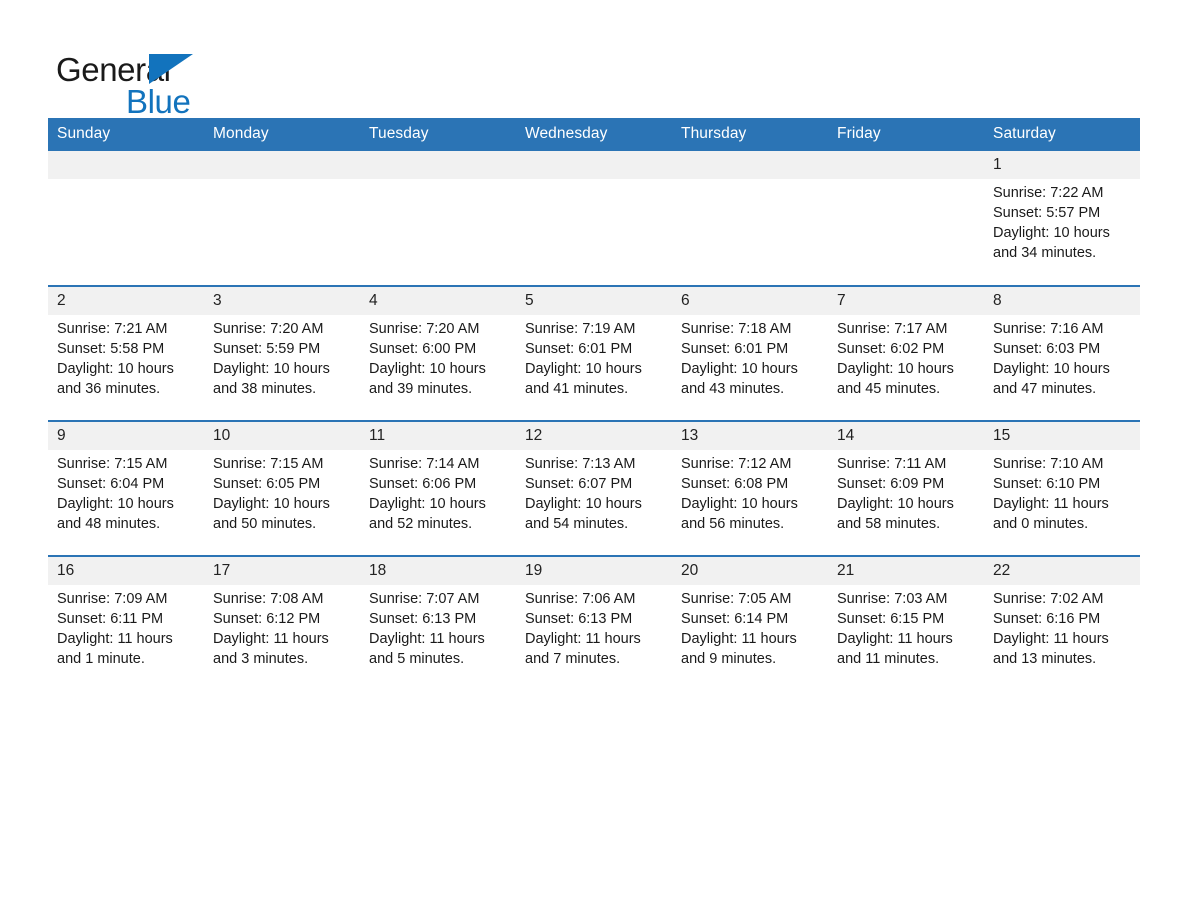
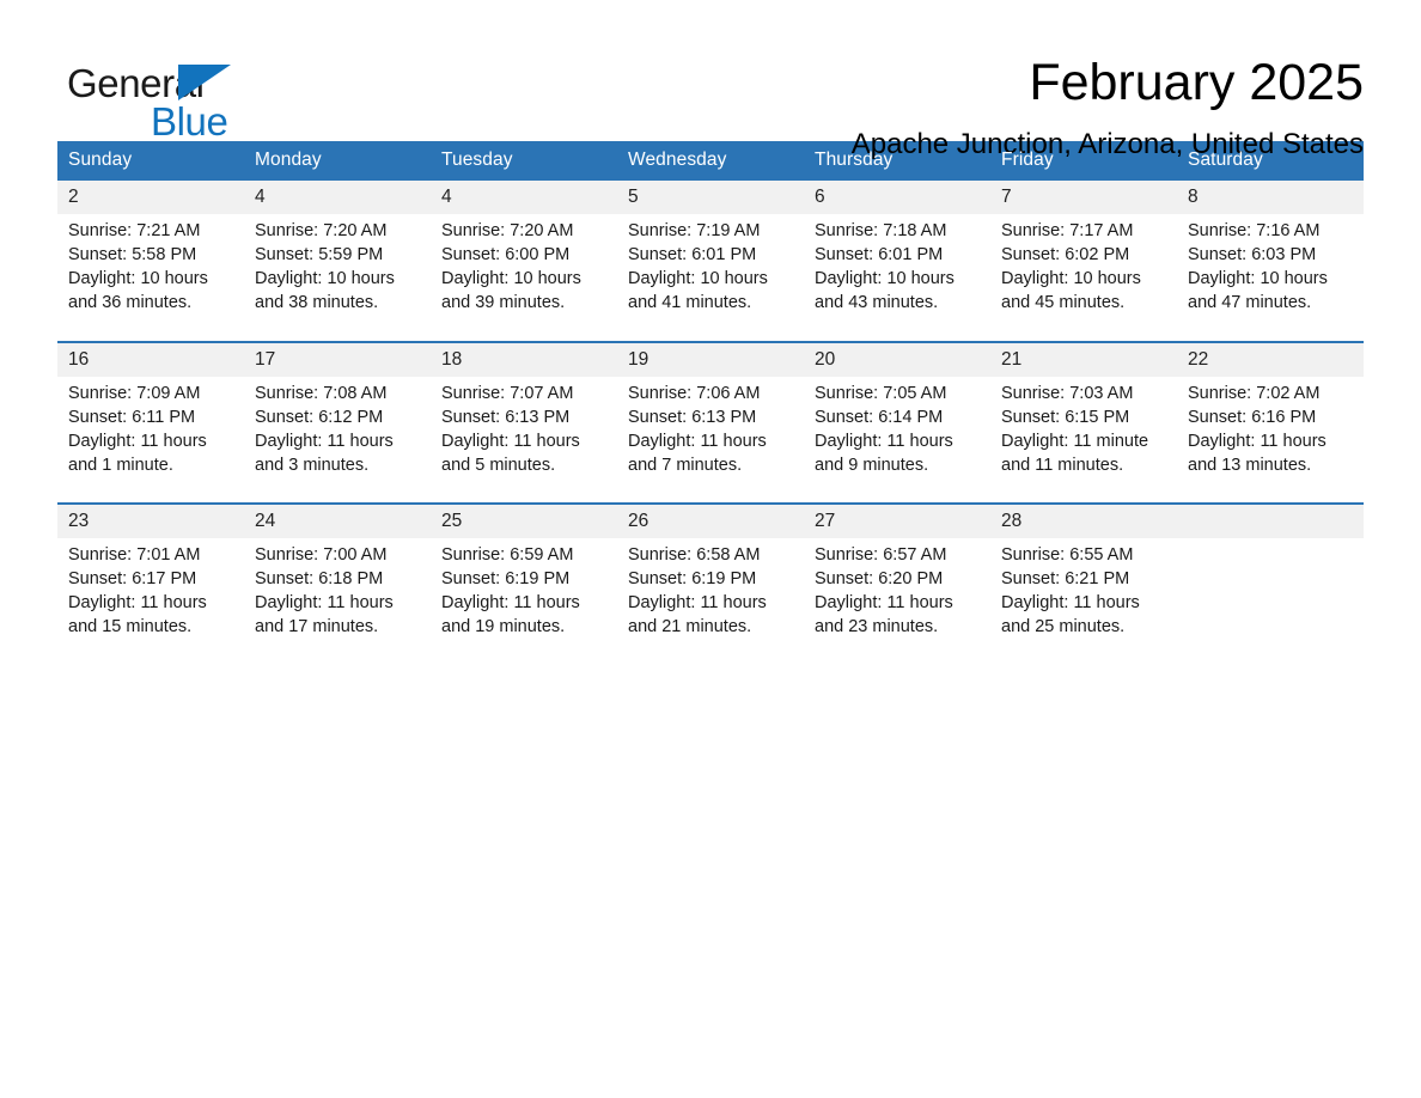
  General
  Blue
+ February 2025
+ Apache Junction, Arizona, United States
  Sunday	Monday	Tuesday	Wednesday	Thursday	Friday	Saturday
- 						1Sunrise: 7:22 AMSunset: 5:57 PMDaylight: 10 hours and 34 minutes.
- 2Sunrise: 7:21 AMSunset: 5:58 PMDaylight: 10 hours and 36 minutes.	3Sunrise: 7:20 AMSunset: 5:59 PMDaylight: 10 hours and 38 minutes.	4Sunrise: 7:20 AMSunset: 6:00 PMDaylight: 10 hours and 39 minutes.	5Sunrise: 7:19 AMSunset: 6:01 PMDaylight: 10 hours and 41 minutes.	6Sunrise: 7:18 AMSunset: 6:01 PMDaylight: 10 hours and 43 minutes.	7Sunrise: 7:17 AMSunset: 6:02 PMDaylight: 10 hours and 45 minutes.	8Sunrise: 7:16 AMSunset: 6:03 PMDaylight: 10 hours and 47 minutes.
+ 2Sunrise: 7:21 AMSunset: 5:58 PMDaylight: 10 hours and 36 minutes.	4Sunrise: 7:20 AMSunset: 5:59 PMDaylight: 10 hours and 38 minutes.	4Sunrise: 7:20 AMSunset: 6:00 PMDaylight: 10 hours and 39 minutes.	5Sunrise: 7:19 AMSunset: 6:01 PMDaylight: 10 hours and 41 minutes.	6Sunrise: 7:18 AMSunset: 6:01 PMDaylight: 10 hours and 43 minutes.	7Sunrise: 7:17 AMSunset: 6:02 PMDaylight: 10 hours and 45 minutes.	8Sunrise: 7:16 AMSunset: 6:03 PMDaylight: 10 hours and 47 minutes.
- 9Sunrise: 7:15 AMSunset: 6:04 PMDaylight: 10 hours and 48 minutes.	10Sunrise: 7:15 AMSunset: 6:05 PMDaylight: 10 hours and 50 minutes.	11Sunrise: 7:14 AMSunset: 6:06 PMDaylight: 10 hours and 52 minutes.	12Sunrise: 7:13 AMSunset: 6:07 PMDaylight: 10 hours and 54 minutes.	13Sunrise: 7:12 AMSunset: 6:08 PMDaylight: 10 hours and 56 minutes.	14Sunrise: 7:11 AMSunset: 6:09 PMDaylight: 10 hours and 58 minutes.	15Sunrise: 7:10 AMSunset: 6:10 PMDaylight: 11 hours and 0 minutes.
- 16Sunrise: 7:09 AMSunset: 6:11 PMDaylight: 11 hours and 1 minute.	17Sunrise: 7:08 AMSunset: 6:12 PMDaylight: 11 hours and 3 minutes.	18Sunrise: 7:07 AMSunset: 6:13 PMDaylight: 11 hours and 5 minutes.	19Sunrise: 7:06 AMSunset: 6:13 PMDaylight: 11 hours and 7 minutes.	20Sunrise: 7:05 AMSunset: 6:14 PMDaylight: 11 hours and 9 minutes.	21Sunrise: 7:03 AMSunset: 6:15 PMDaylight: 11 hours and 11 minutes.	22Sunrise: 7:02 AMSunset: 6:16 PMDaylight: 11 hours and 13 minutes.
+ 16Sunrise: 7:09 AMSunset: 6:11 PMDaylight: 11 hours and 1 minute.	17Sunrise: 7:08 AMSunset: 6:12 PMDaylight: 11 hours and 3 minutes.	18Sunrise: 7:07 AMSunset: 6:13 PMDaylight: 11 hours and 5 minutes.	19Sunrise: 7:06 AMSunset: 6:13 PMDaylight: 11 hours and 7 minutes.	20Sunrise: 7:05 AMSunset: 6:14 PMDaylight: 11 hours and 9 minutes.	21Sunrise: 7:03 AMSunset: 6:15 PMDaylight: 11 minute and 11 minutes.	22Sunrise: 7:02 AMSunset: 6:16 PMDaylight: 11 hours and 13 minutes.
+ 23Sunrise: 7:01 AMSunset: 6:17 PMDaylight: 11 hours and 15 minutes.	24Sunrise: 7:00 AMSunset: 6:18 PMDaylight: 11 hours and 17 minutes.	25Sunrise: 6:59 AMSunset: 6:19 PMDaylight: 11 hours and 19 minutes.	26Sunrise: 6:58 AMSunset: 6:19 PMDaylight: 11 hours and 21 minutes.	27Sunrise: 6:57 AMSunset: 6:20 PMDaylight: 11 hours and 23 minutes.	28Sunrise: 6:55 AMSunset: 6:21 PMDaylight: 11 hours and 25 minutes.
